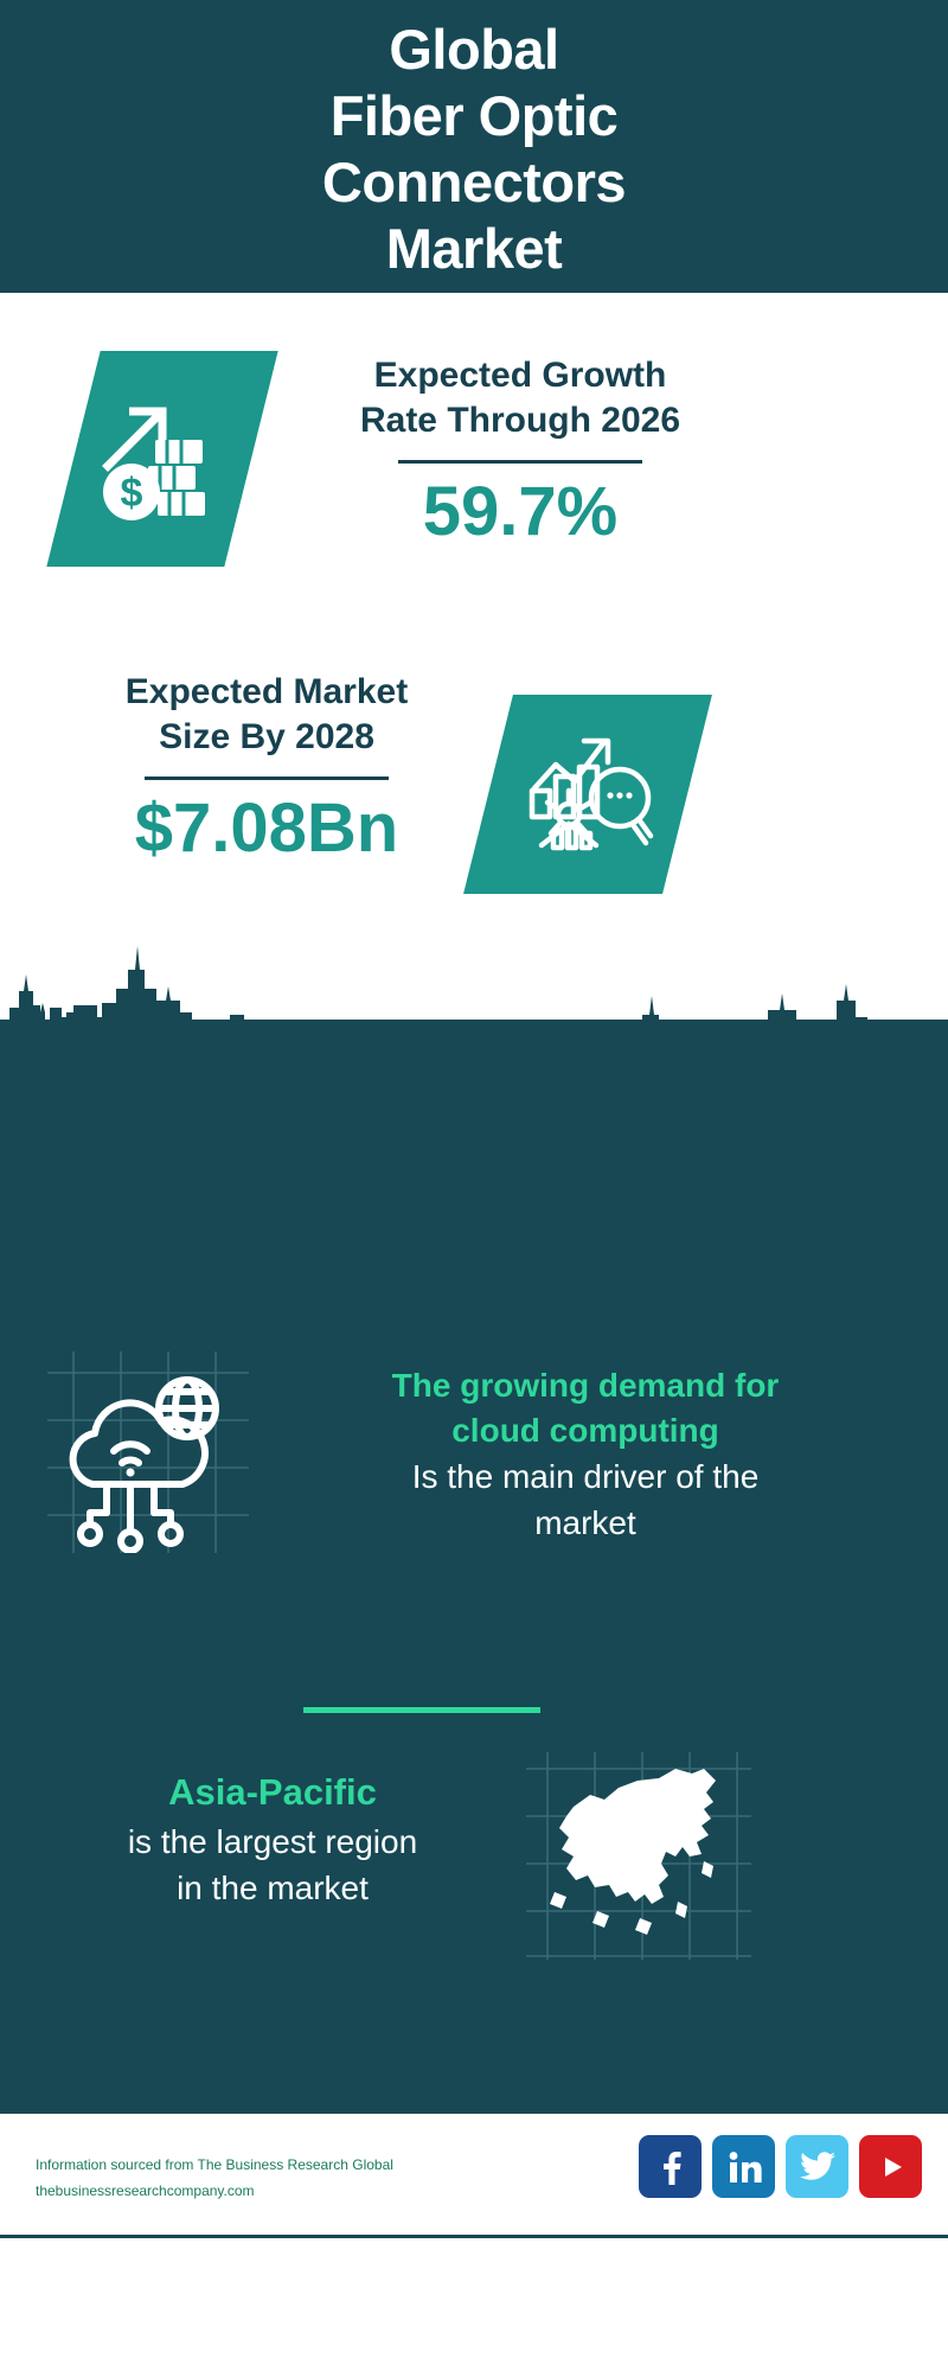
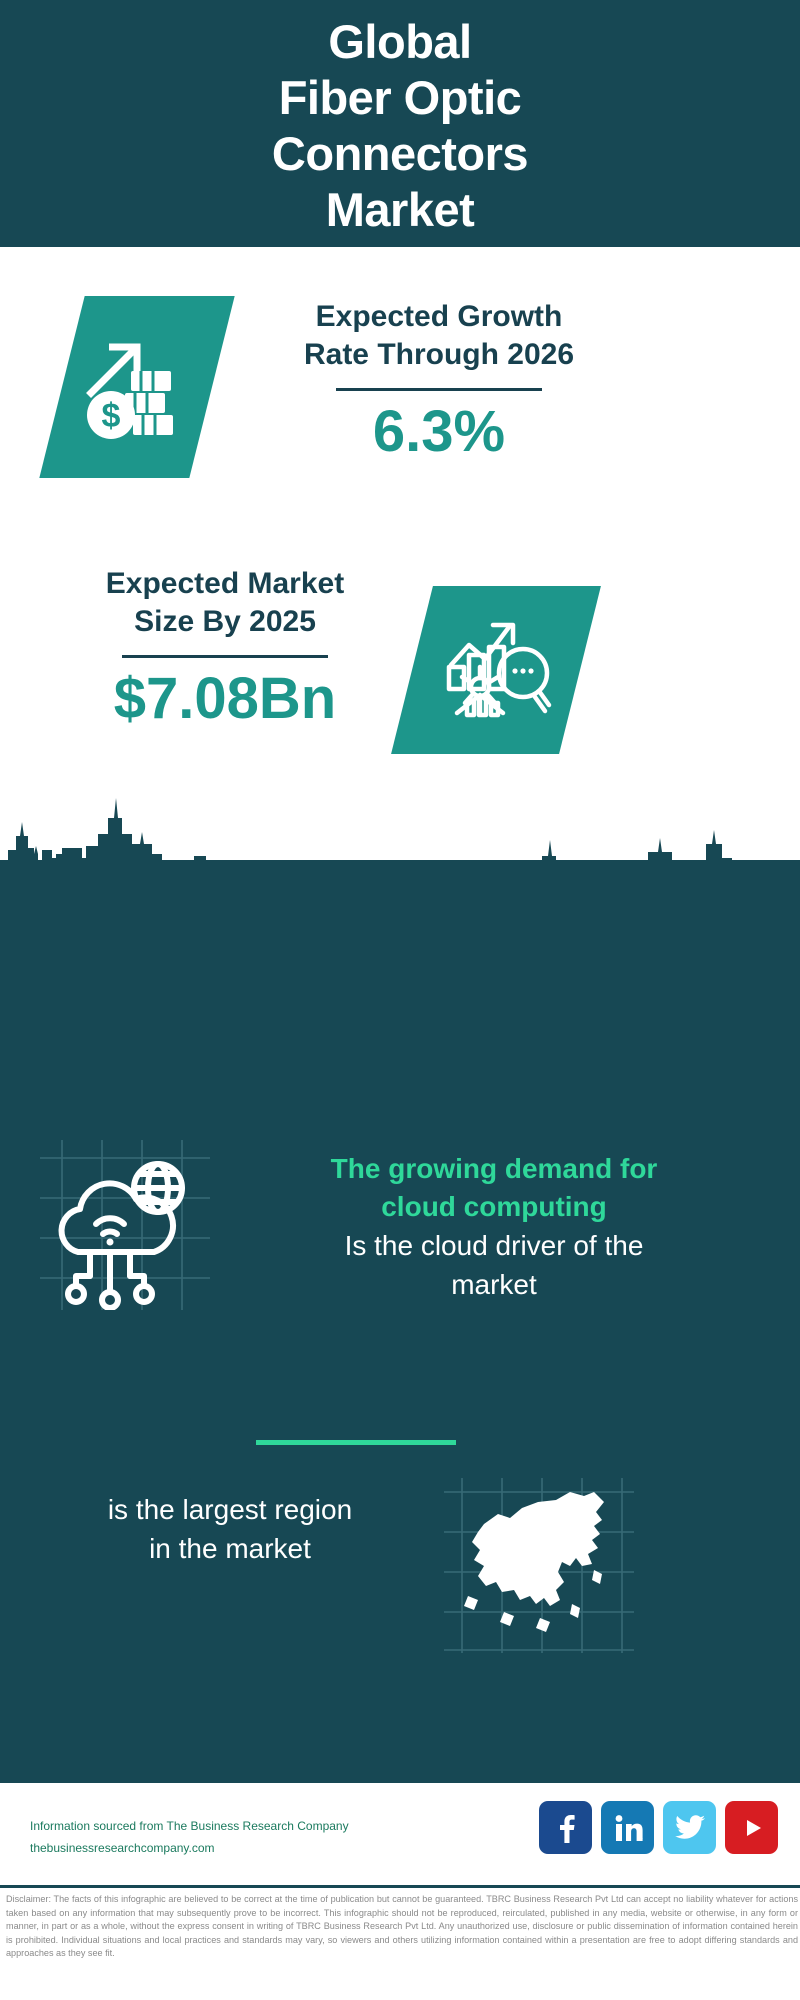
  Global
  Fiber Optic
  Connectors
  Market
  Expected Growth
  Rate Through 2026
- 59.7%
+ 6.3%
  Expected Market
- Size By 2028
+ Size By 2025
  $7.08Bn
  The growing demand for
  cloud computing
- Is the main driver of the
+ Is the cloud driver of the
  market
- Asia-Pacific
  is the largest region
  in the market
- Information sourced from The Business Research Global
+ Information sourced from The Business Research Company
  thebusinessresearchcompany.com
+ Disclaimer: The facts of this infographic are believed to be correct at the time of publication but cannot be guaranteed. TBRC Business Research Pvt Ltd can accept no liability whatever for actions taken based on any information that may subsequently prove to be incorrect. This infographic should not be reproduced, reirculated, published in any media, website or otherwise, in any form or manner, in part or as a whole, without the express consent in writing of TBRC Business Research Pvt Ltd. Any unauthorized use, disclosure or public dissemination of information contained herein is prohibited. Individual situations and local practices and standards may vary, so viewers and others utilizing information contained within a presentation are free to adopt differing standards and approaches as they see fit.
